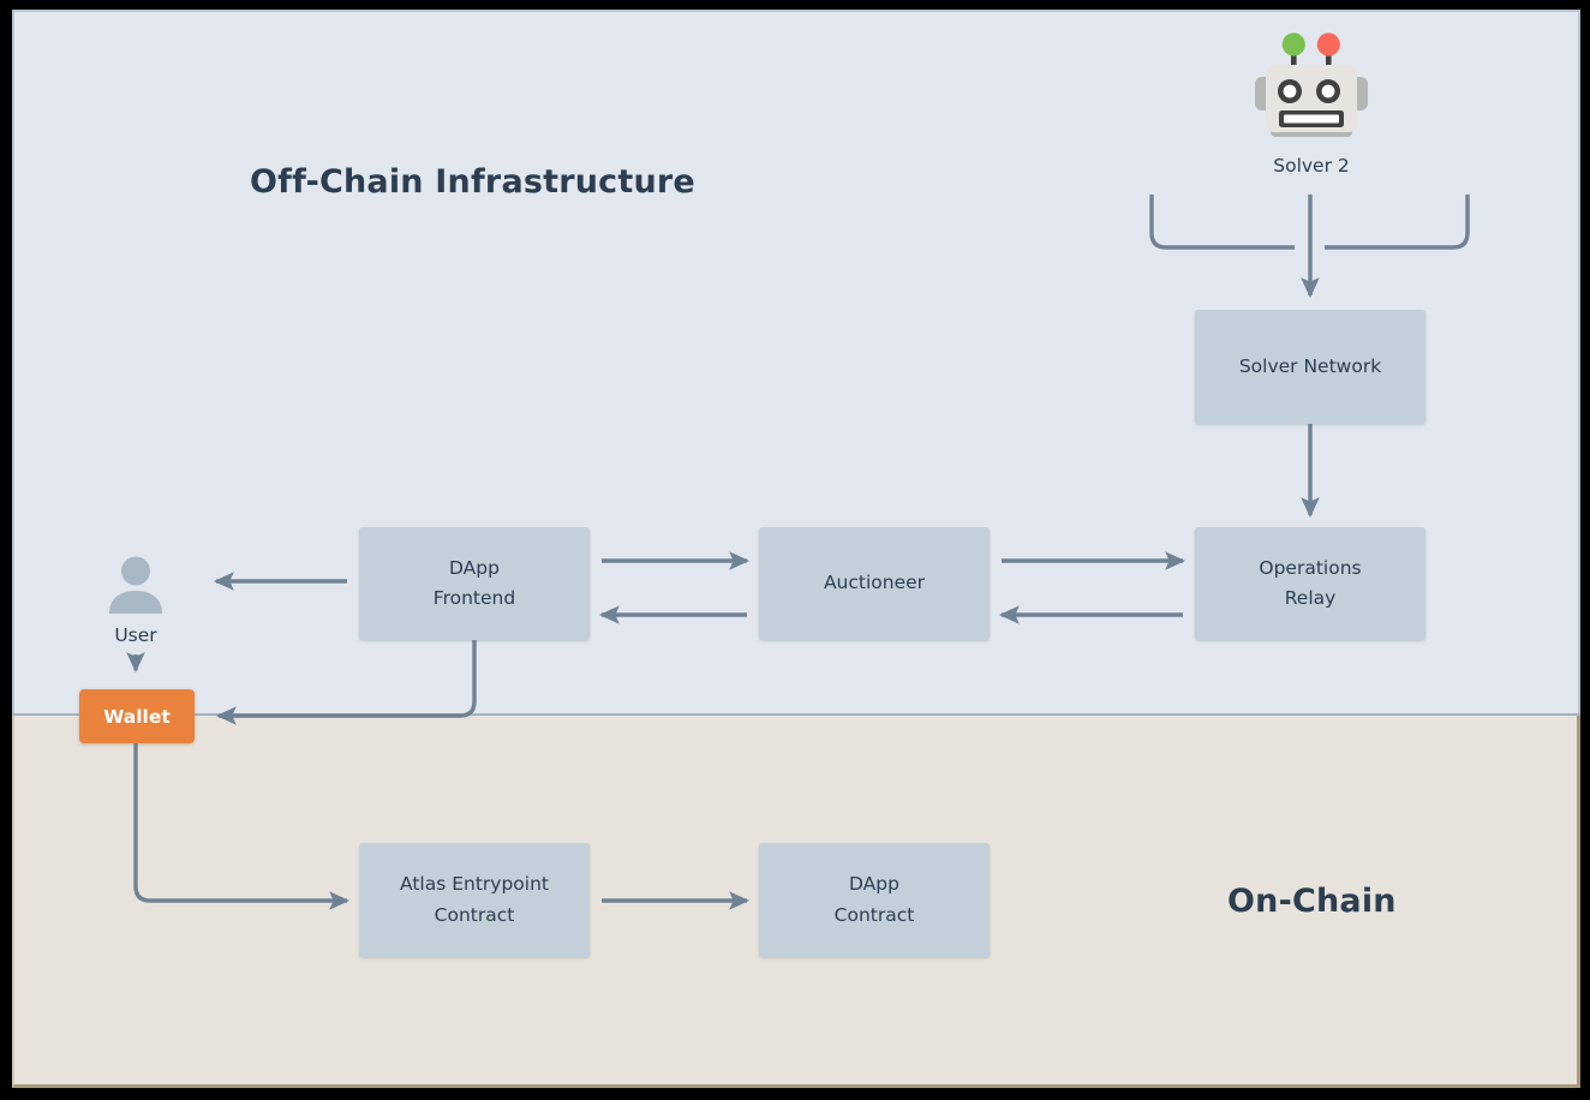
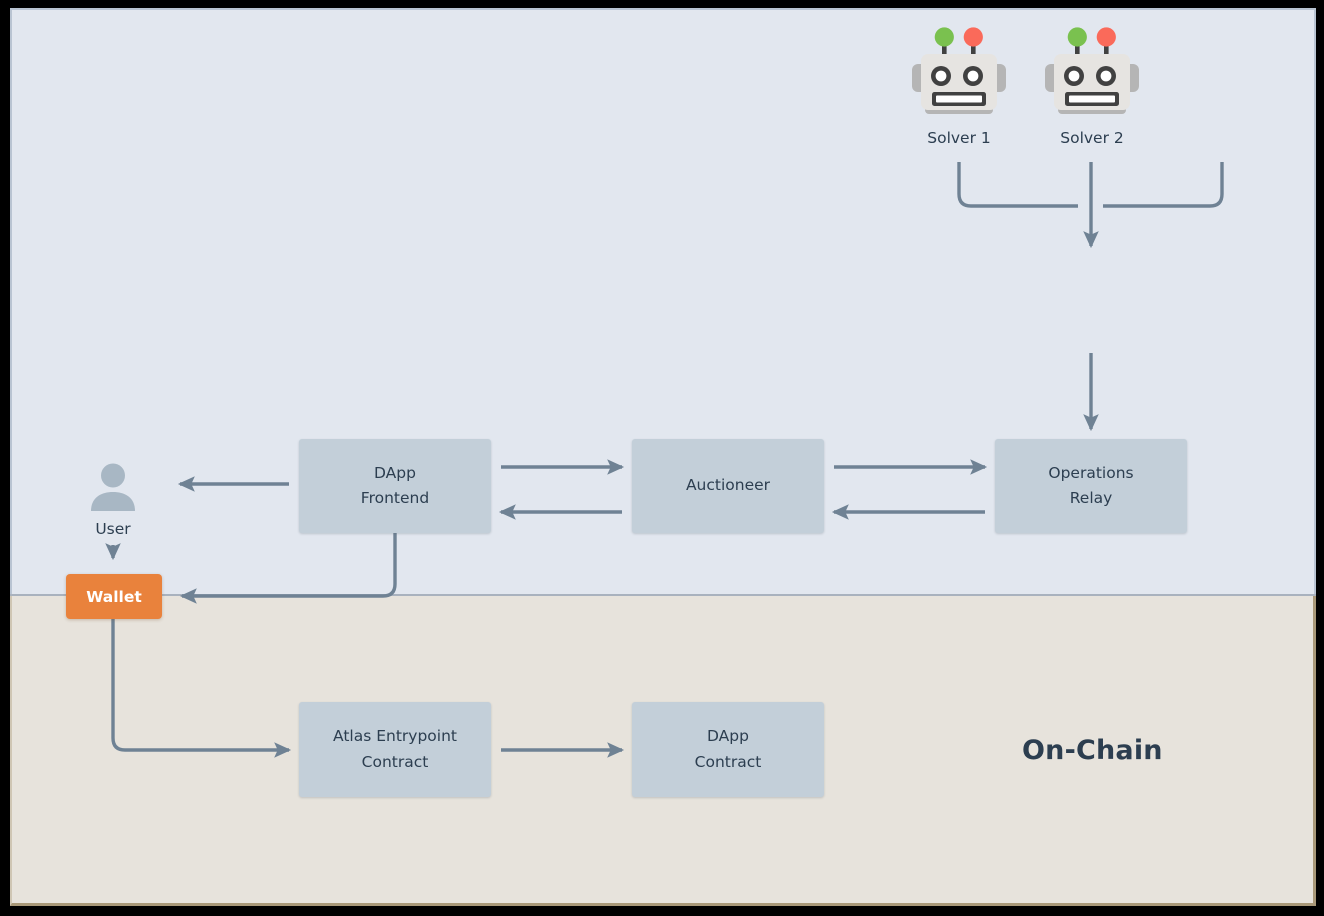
- Off-Chain Infrastructure
  On-Chain
+ Solver 1
  Solver 2
  User
- Solver Network
  DApp
  Frontend
  Auctioneer
  Operations
  Relay
  Atlas Entrypoint
  Contract
  DApp
  Contract
  Wallet
